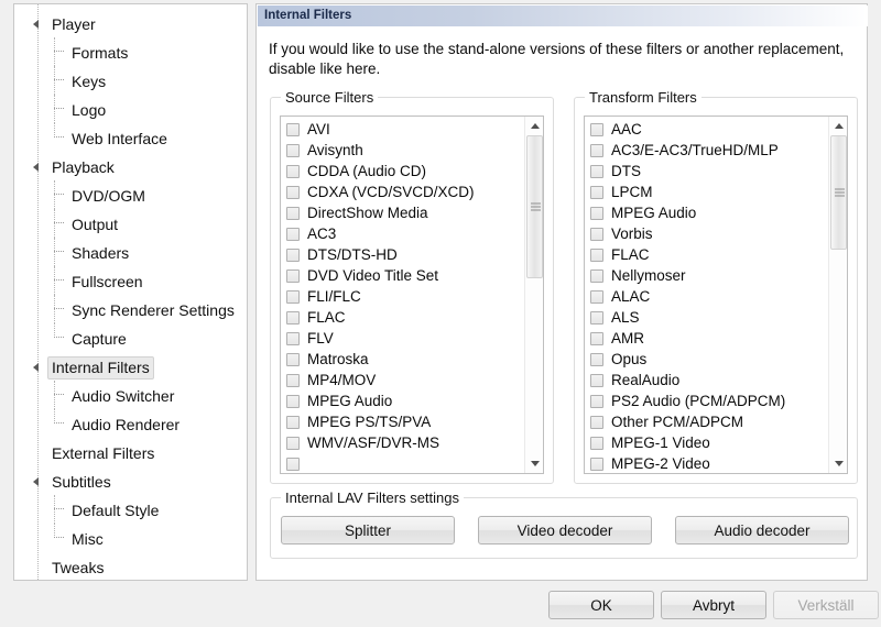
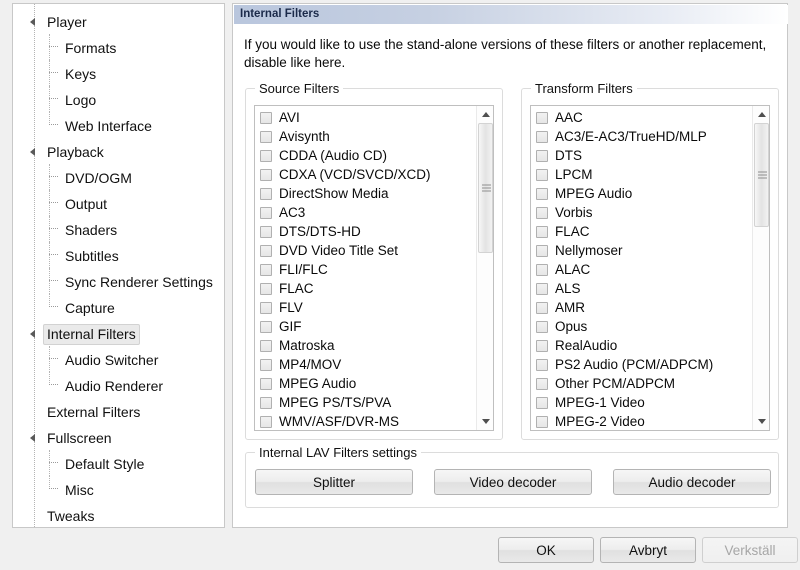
  Player
  Formats
  Keys
  Logo
  Web Interface
  Playback
  DVD/OGM
  Output
  Shaders
- Fullscreen
+ Subtitles
  Sync Renderer Settings
  Capture
  Internal Filters
  Audio Switcher
  Audio Renderer
  External Filters
- Subtitles
+ Fullscreen
  Default Style
  Misc
  Tweaks
  Internal Filters
  If you would like to use the stand-alone versions of these filters or another replacement, disable like here.
  Source Filters
  AVI
  Avisynth
  CDDA (Audio CD)
  CDXA (VCD/SVCD/XCD)
  DirectShow Media
  AC3
  DTS/DTS-HD
  DVD Video Title Set
  FLI/FLC
  FLAC
  FLV
+ GIF
  Matroska
  MP4/MOV
  MPEG Audio
  MPEG PS/TS/PVA
  WMV/ASF/DVR-MS
  Transform Filters
  AAC
  AC3/E-AC3/TrueHD/MLP
  DTS
  LPCM
  MPEG Audio
  Vorbis
  FLAC
  Nellymoser
  ALAC
  ALS
  AMR
  Opus
  RealAudio
  PS2 Audio (PCM/ADPCM)
  Other PCM/ADPCM
  MPEG-1 Video
  MPEG-2 Video
  Internal LAV Filters settings
  Splitter
  Video decoder
  Audio decoder
  OK
  Avbryt
  Verkställ
